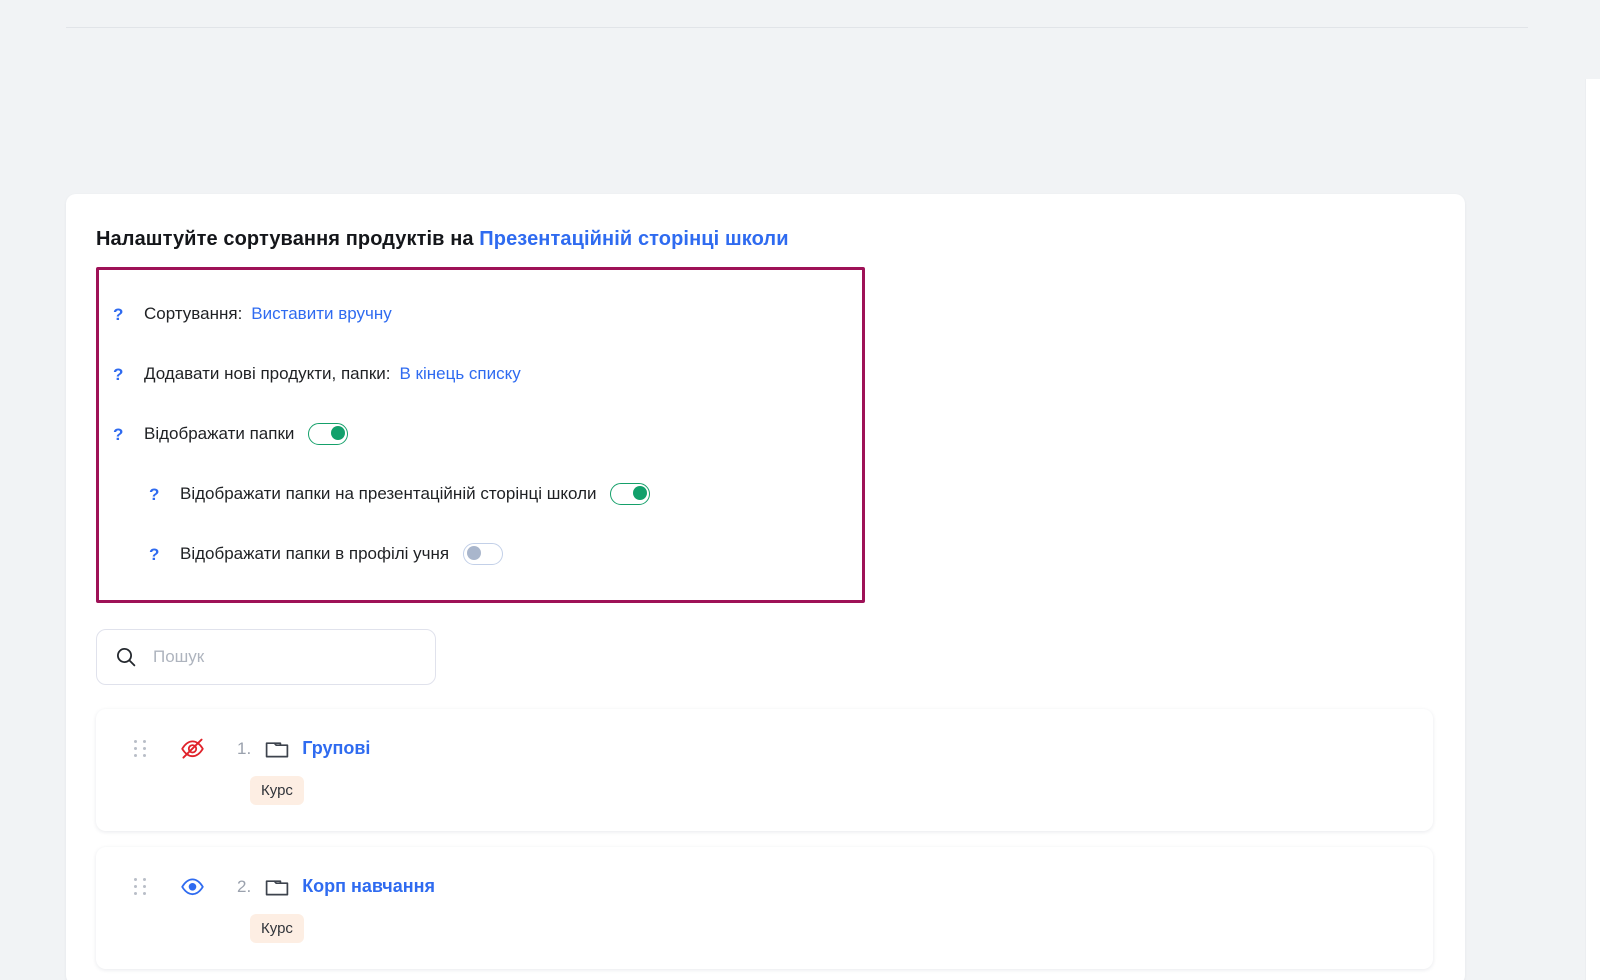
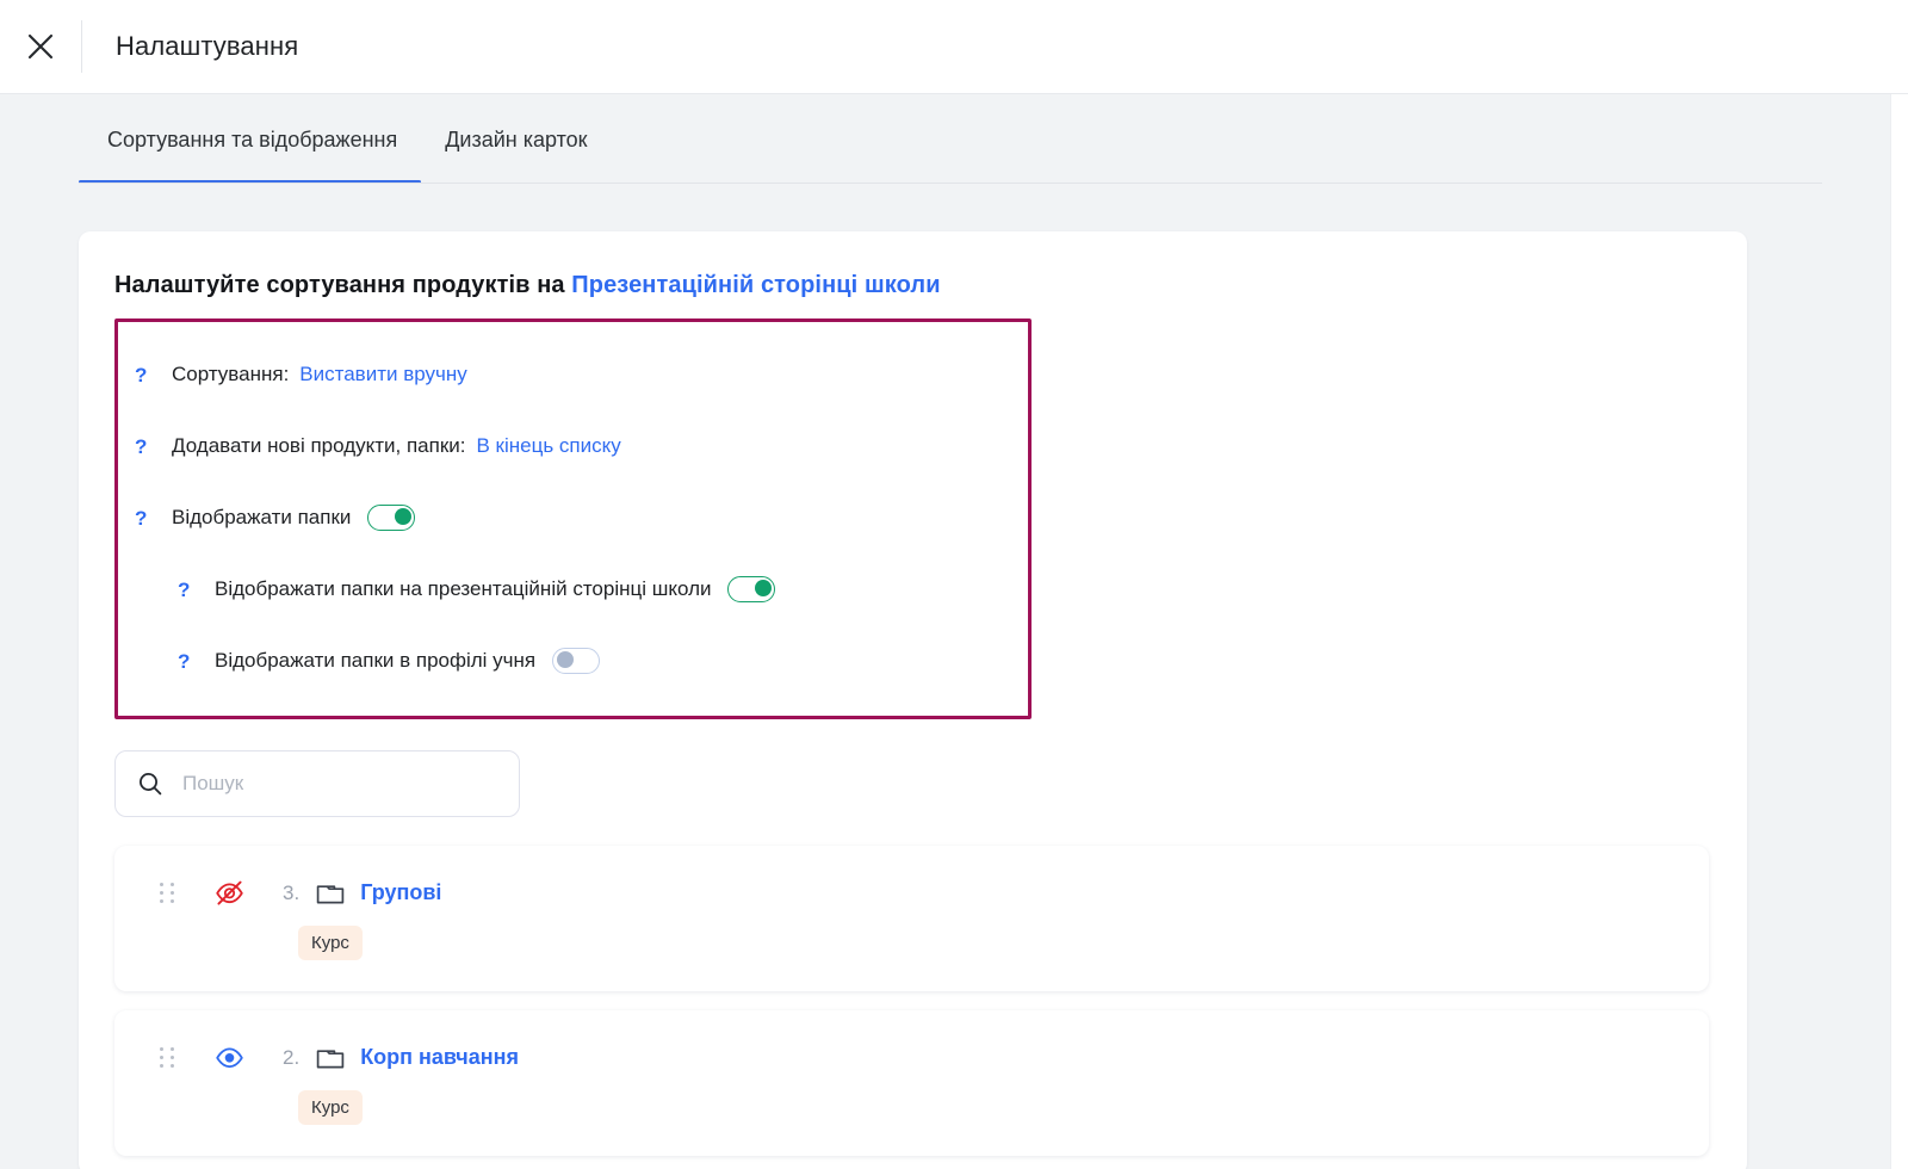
+ Налаштування
+ Сортування та відображення
+ Дизайн карток
  Налаштуйте сортування продуктів на Презентаційній сторінці школи
  ?
  Сортування:
  Виставити вручну
  ?
  Додавати нові продукти, папки:
  В кінець списку
  ?
  Відображати папки
  ?
  Відображати папки на презентаційній сторінці школи
  ?
  Відображати папки в профілі учня
  Пошук
- 1.
+ 3.
  Групові
  Курс
  2.
  Корп навчання
  Курс
